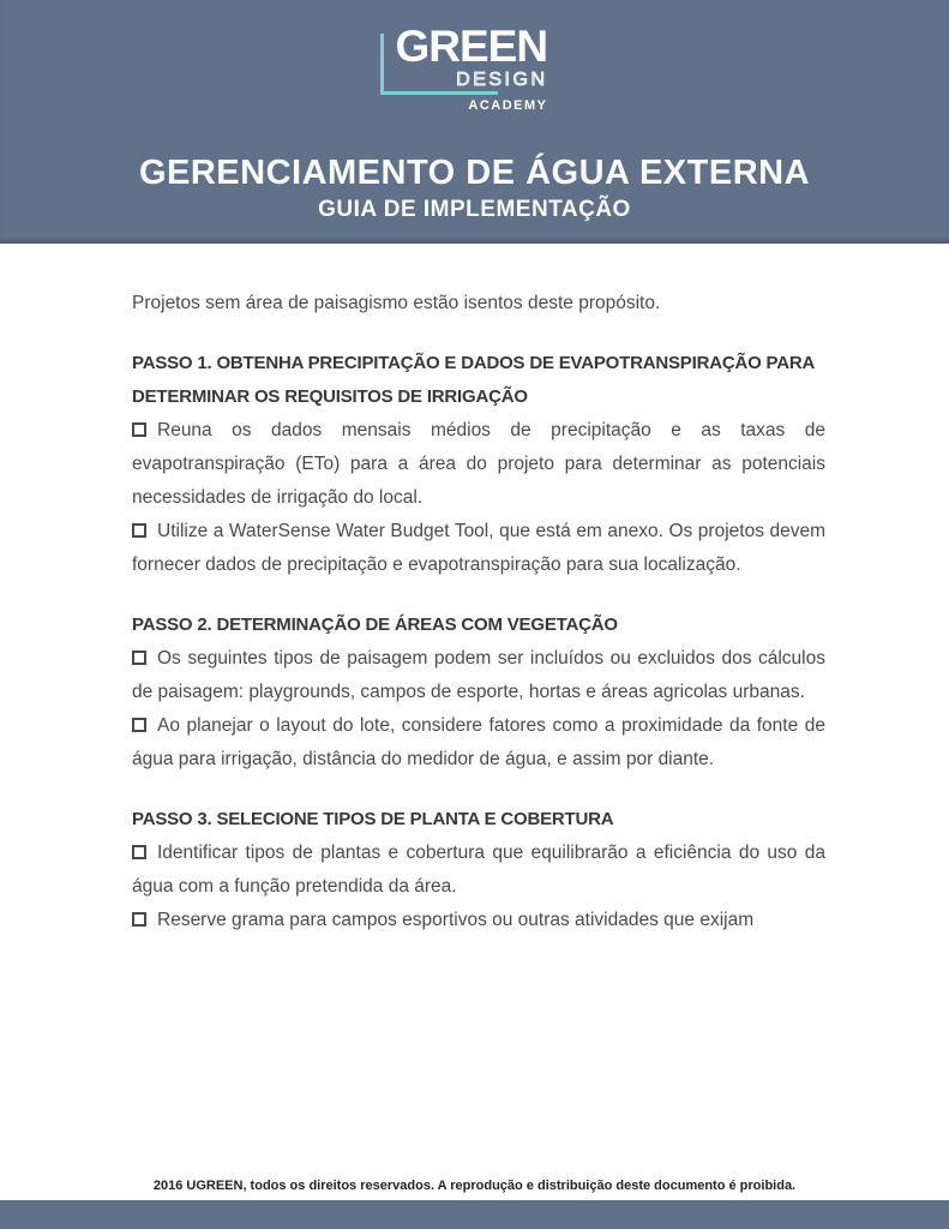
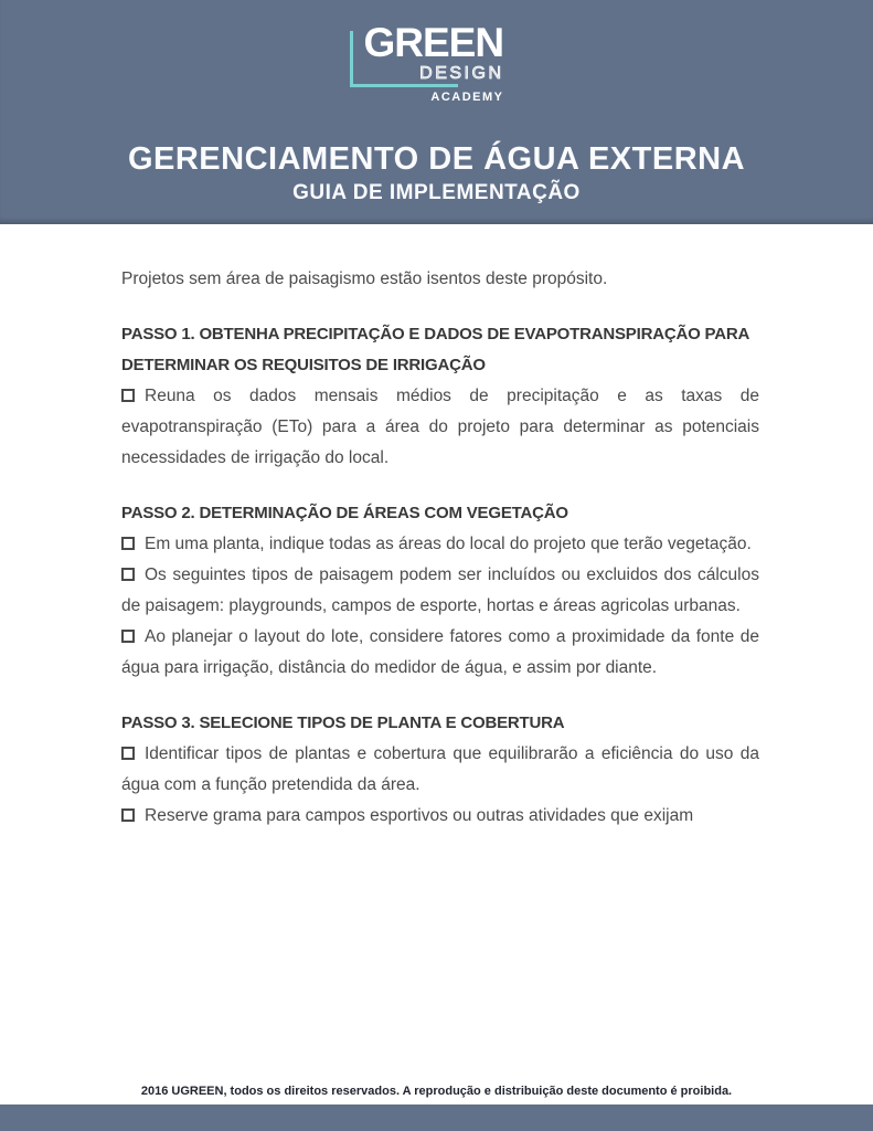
  GREEN
  DESIGN
  ACADEMY
  GERENCIAMENTO DE ÁGUA EXTERNA
  GUIA DE IMPLEMENTAÇÃO
  Projetos sem área de paisagismo estão isentos deste propósito.
  PASSO 1. OBTENHA PRECIPITAÇÃO E DADOS DE EVAPOTRANSPIRAÇÃO PARA DETERMINAR OS REQUISITOS DE IRRIGAÇÃO
  Reuna os dados mensais médios de precipitação e as taxas de evapotranspiração (ETo) para a área do projeto para determinar as potenciais necessidades de irrigação do local.
- Utilize a WaterSense Water Budget Tool, que está em anexo. Os projetos devem fornecer dados de precipitação e evapotranspiração para sua localização.
  PASSO 2. DETERMINAÇÃO DE ÁREAS COM VEGETAÇÃO
+ Em uma planta, indique todas as áreas do local do projeto que terão vegetação.
  Os seguintes tipos de paisagem podem ser incluídos ou excluidos dos cálculos de paisagem: playgrounds, campos de esporte, hortas e áreas agricolas urbanas.
  Ao planejar o layout do lote, considere fatores como a proximidade da fonte de água para irrigação, distância do medidor de água, e assim por diante.
  PASSO 3. SELECIONE TIPOS DE PLANTA E COBERTURA
  Identificar tipos de plantas e cobertura que equilibrarão a eficiência do uso da água com a função pretendida da área.
  Reserve grama para campos esportivos ou outras atividades que exijam
  2016 UGREEN, todos os direitos reservados. A reprodução e distribuição deste documento é proibida.
